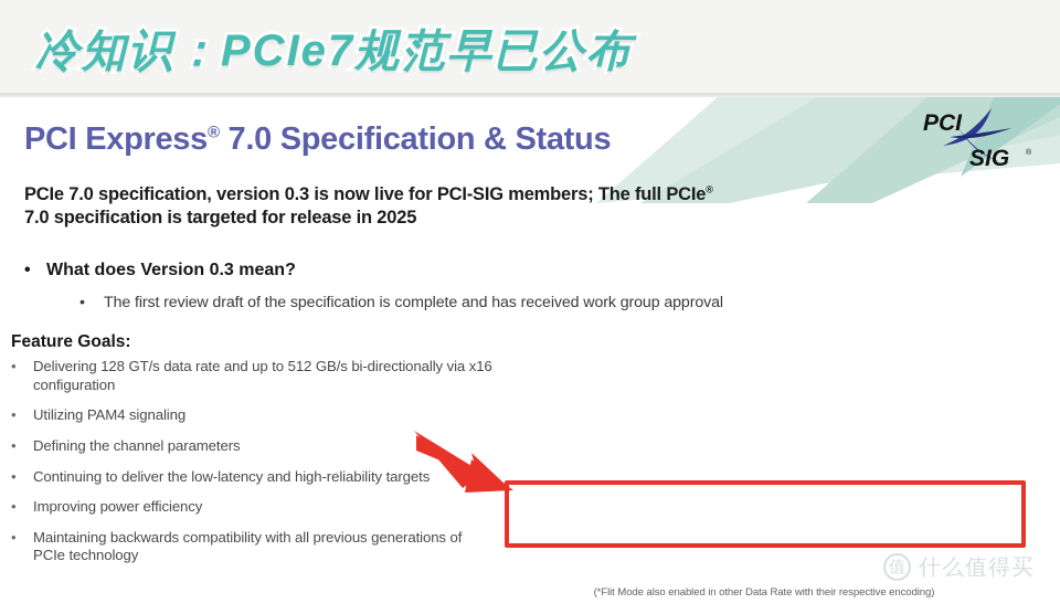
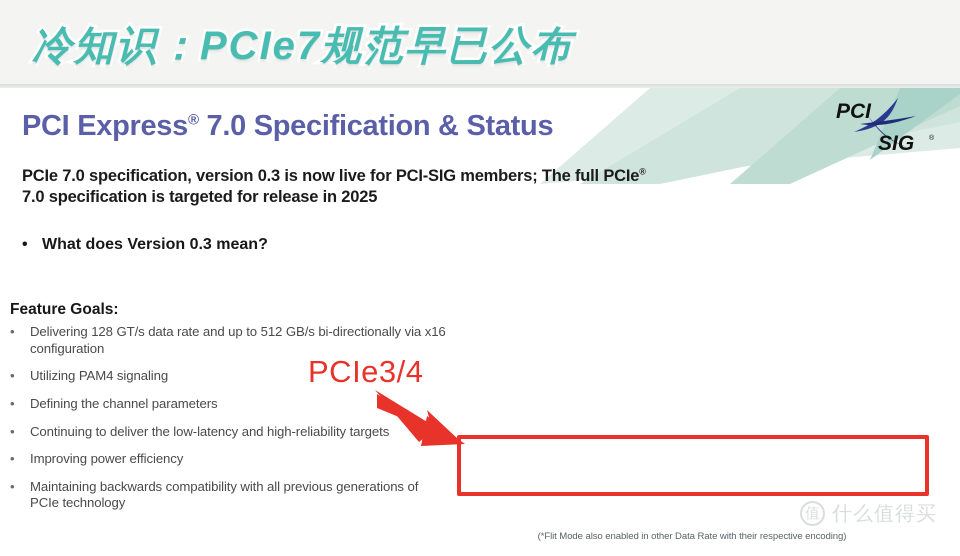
  冷知识：PCIe7规范早已公布
  PCI
  SIG
  PCI Express® 7.0 Specification & Status
  PCIe 7.0 specification, version 0.3 is now live for PCI-SIG members; The full PCIe®
  7.0 specification is targeted for release in 2025
  • What does Version 0.3 mean?
- • The first review draft of the specification is complete and has received work group approval
  Feature Goals:
  •
  Delivering 128 GT/s data rate and up to 512 GB/s bi-directionally via x16 configuration
  •
  Utilizing PAM4 signaling
  •
  Defining the channel parameters
  •
  Continuing to deliver the low-latency and high-reliability targets
  •
  Improving power efficiency
  •
  Maintaining backwards compatibility with all previous generations of PCIe technology
+ PCIe3/4
  (*Flit Mode also enabled in other Data Rate with their respective encoding)
  值
  什么值得买
